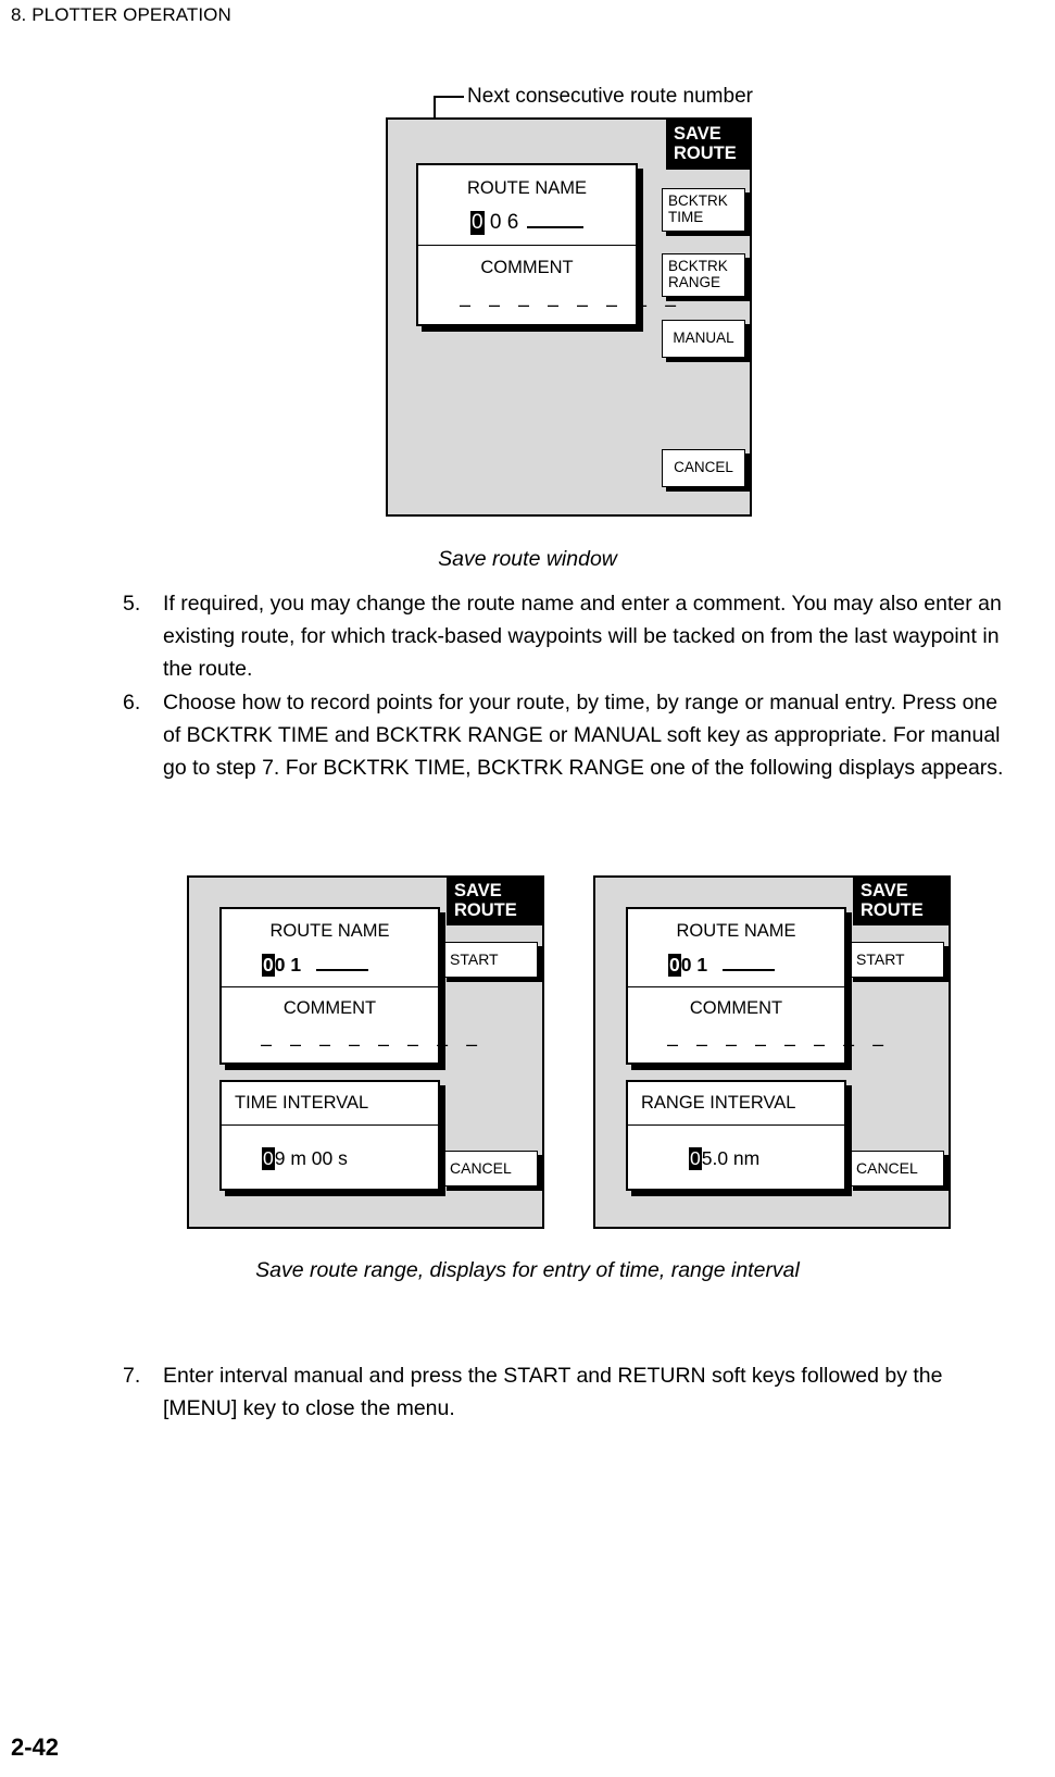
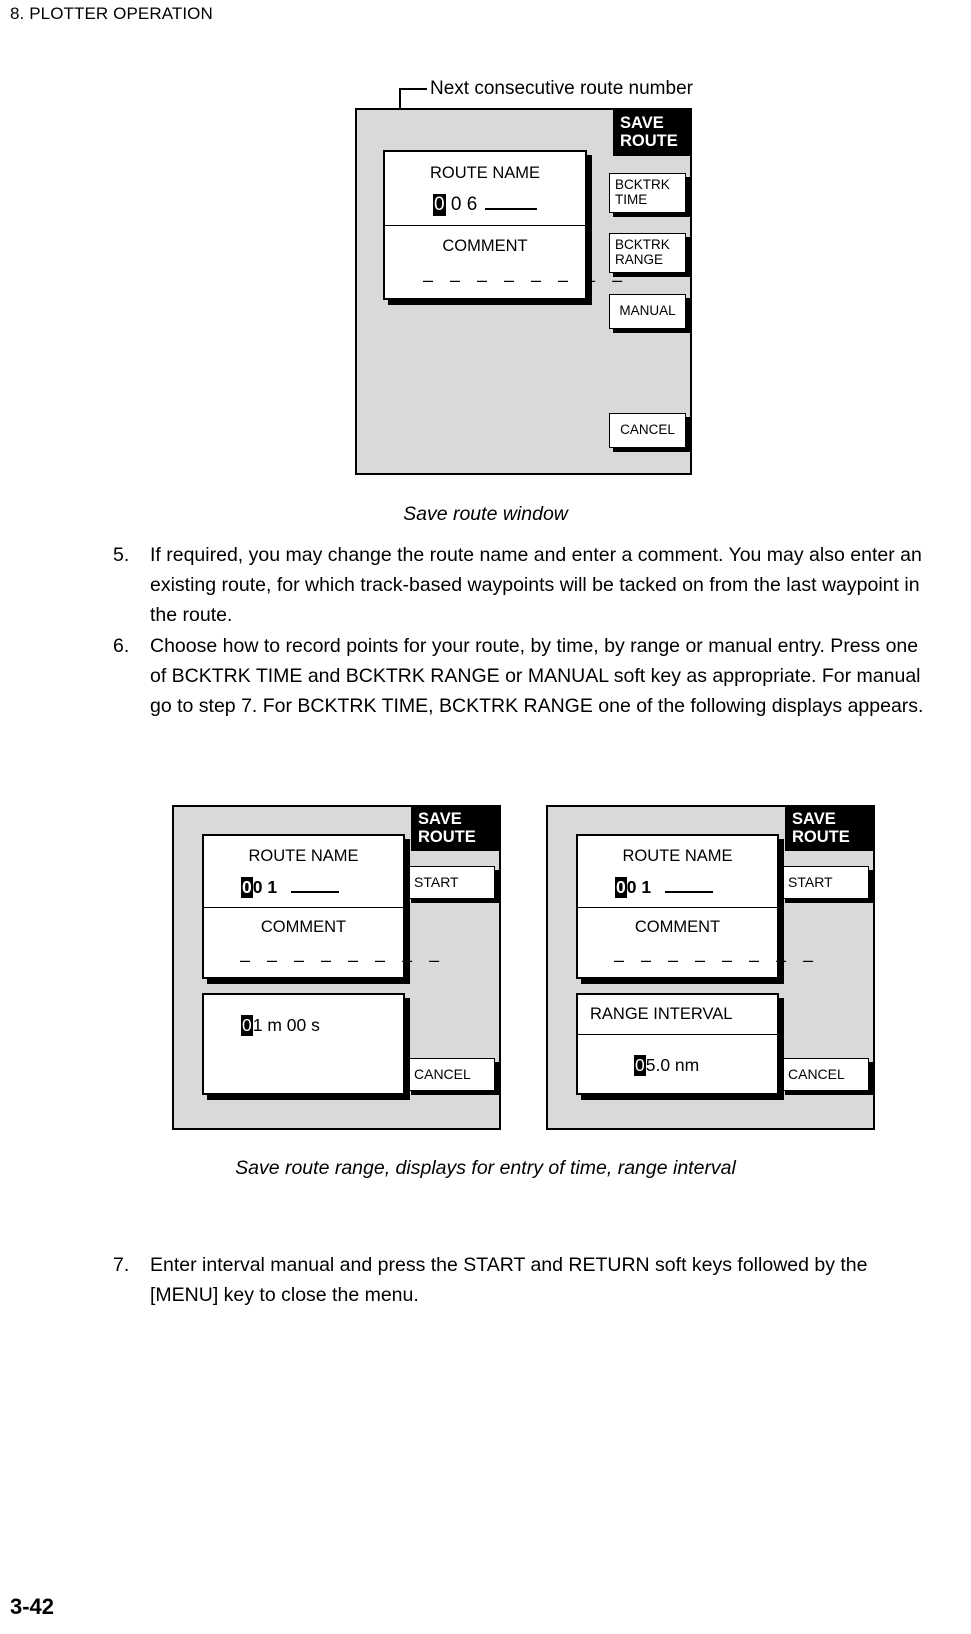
  8. PLOTTER OPERATION
  Next consecutive route number
  SAVE
  ROUTE
  BCKTRK
  TIME
  BCKTRK
  RANGE
  MANUAL
  CANCEL
  ROUTE NAME
  0
  0 6
  COMMENT
  – – – – – – – –
  Save route window
  5.
  If required, you may change the route name and enter a comment. You may also enter an existing route, for which track-based waypoints will be tacked on from the last waypoint in the route.
  6.
  Choose how to record points for your route, by time, by range or manual entry. Press one of BCKTRK TIME and BCKTRK RANGE or MANUAL soft key as appropriate. For manual go to step 7. For BCKTRK TIME, BCKTRK RANGE one of the following displays appears.
  SAVE
  ROUTE
  START
  CANCEL
  ROUTE NAME
  0
  0 1
  COMMENT
  – – – – – – – –
- TIME INTERVAL
  0
- 9 m 00 s
+ 1 m 00 s
  SAVE
  ROUTE
  START
  CANCEL
  ROUTE NAME
  0
  0 1
  COMMENT
  – – – – – – – –
  RANGE INTERVAL
  0
  5.0 nm
  Save route range, displays for entry of time, range interval
  7.
  Enter interval manual and press the START and RETURN soft keys followed by the [MENU] key to close the menu.
- 2-42
+ 3-42
